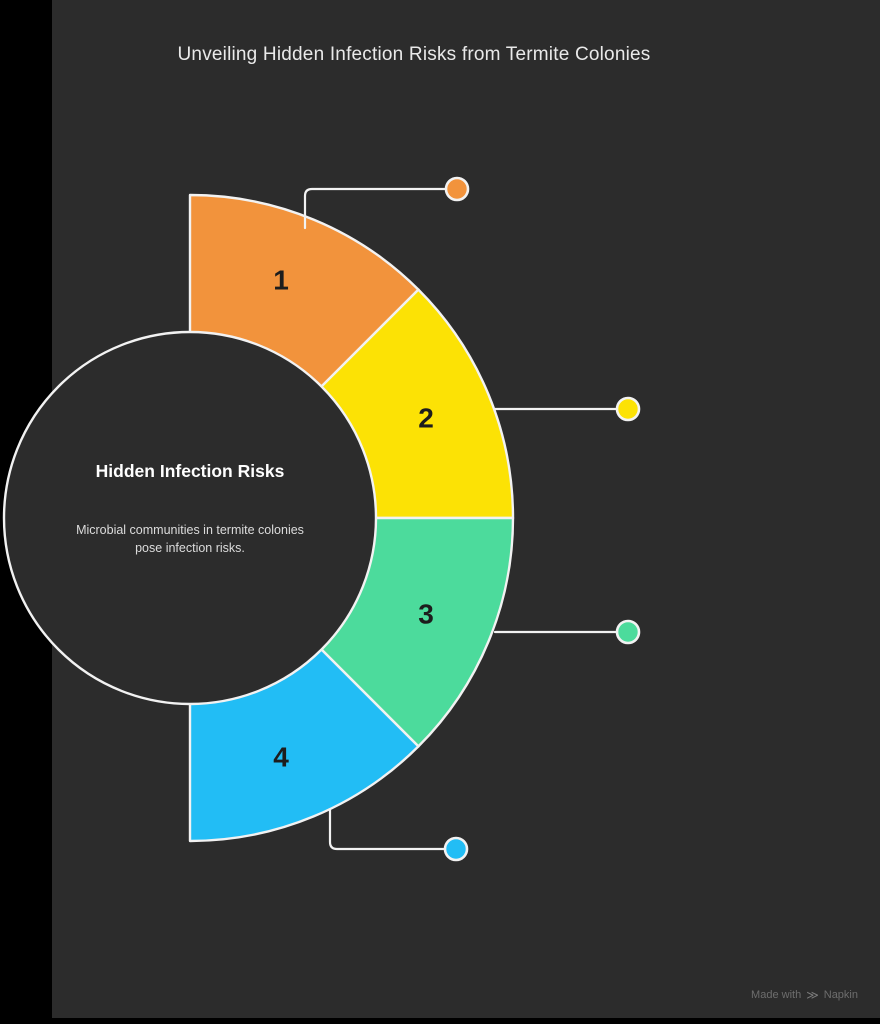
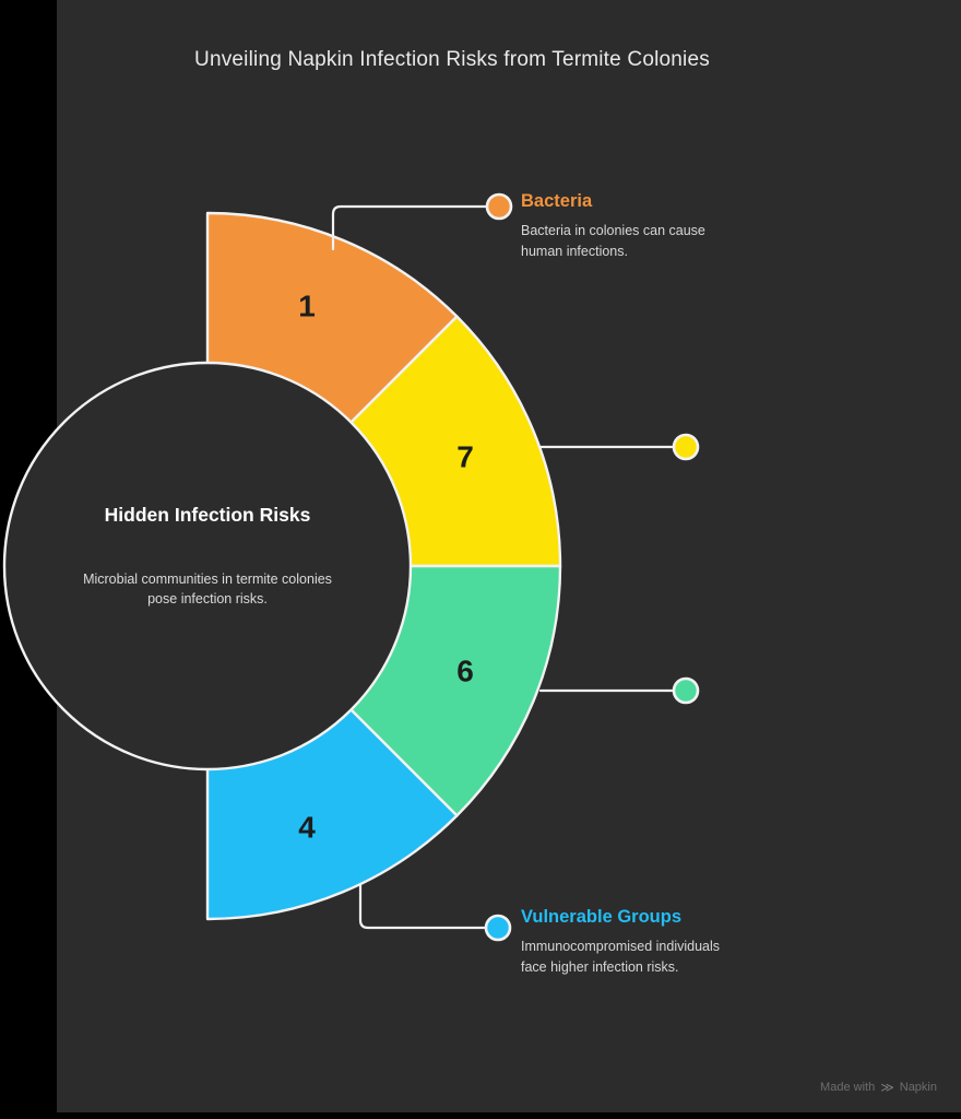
- Unveiling Hidden Infection Risks from Termite Colonies
+ Unveiling Napkin Infection Risks from Termite Colonies
  1
- 2
+ 7
- 3
+ 6
  4
  Hidden Infection Risks
  Microbial communities in termite colonies pose infection risks.
+ Bacteria
+ Bacteria in colonies can cause human infections.
+ Vulnerable Groups
+ Immunocompromised individuals face higher infection risks.
  Made with
  ≫
  Napkin
